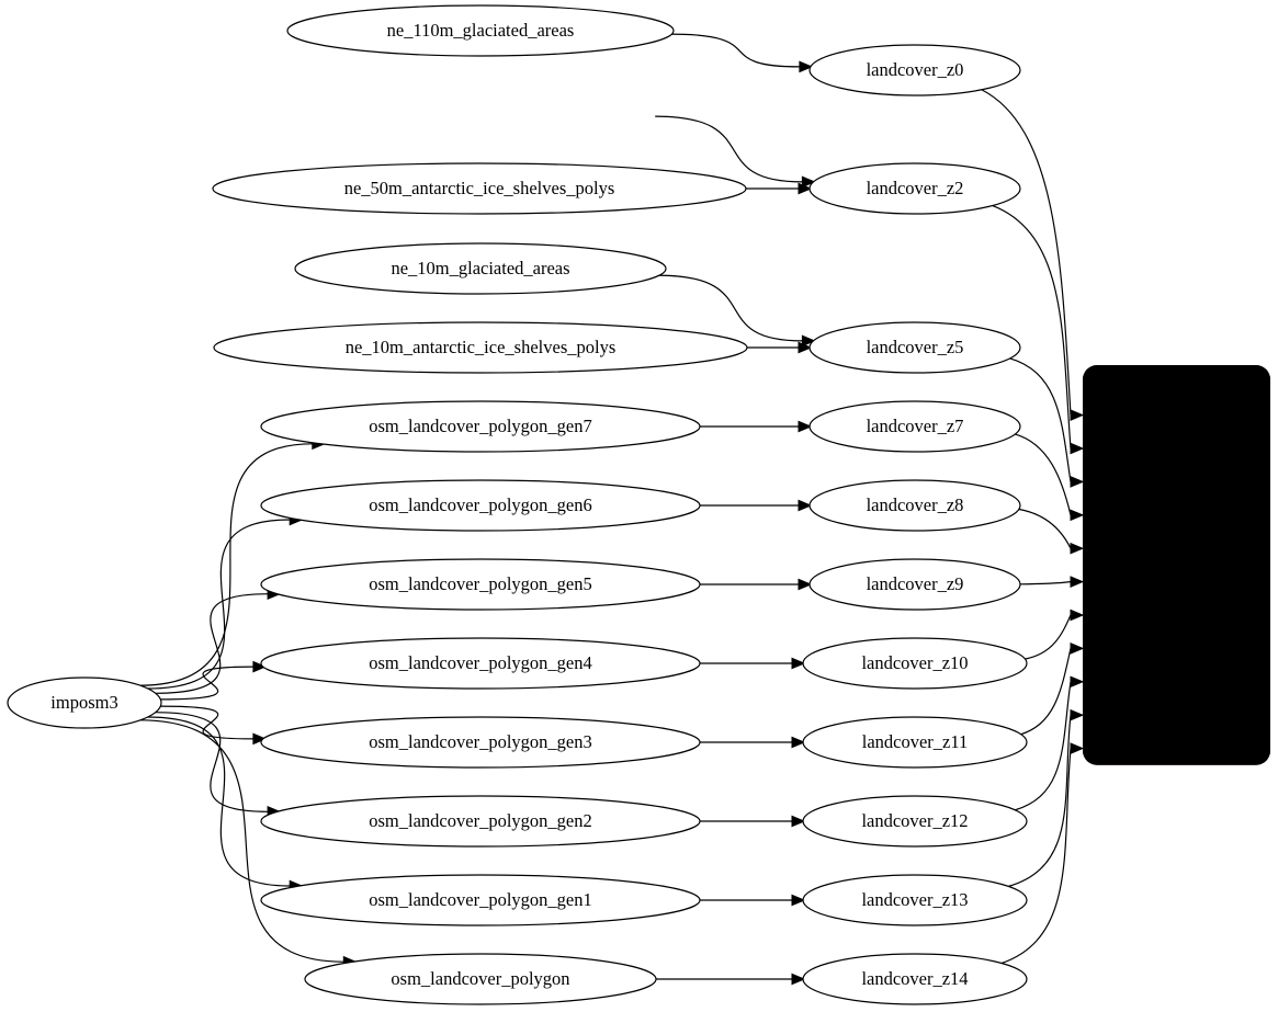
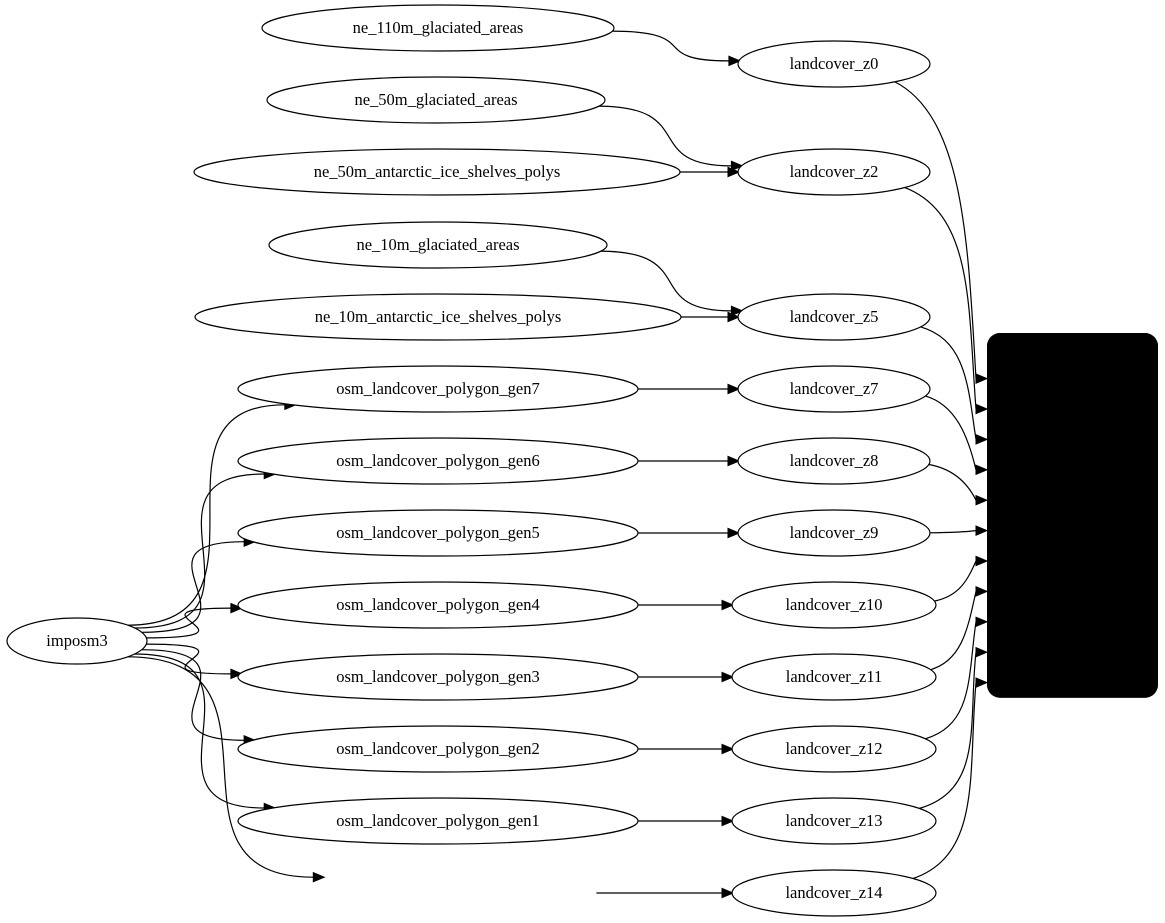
  ne_110m_glaciated_areas
+ ne_50m_glaciated_areas
  ne_50m_antarctic_ice_shelves_polys
  ne_10m_glaciated_areas
  ne_10m_antarctic_ice_shelves_polys
  osm_landcover_polygon_gen7
  osm_landcover_polygon_gen6
  osm_landcover_polygon_gen5
  osm_landcover_polygon_gen4
  osm_landcover_polygon_gen3
  osm_landcover_polygon_gen2
  osm_landcover_polygon_gen1
- osm_landcover_polygon
  landcover_z0
  landcover_z2
  landcover_z5
  landcover_z7
  landcover_z8
  landcover_z9
  landcover_z10
  landcover_z11
  landcover_z12
  landcover_z13
  landcover_z14
  imposm3
